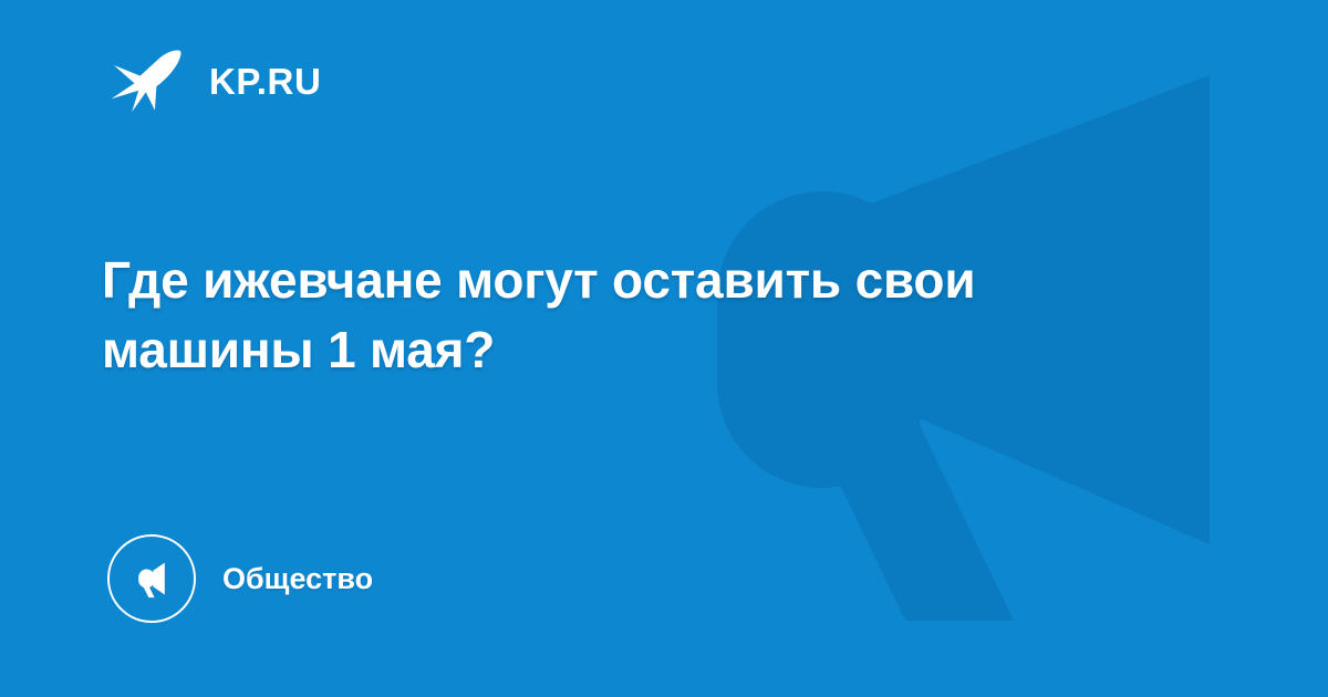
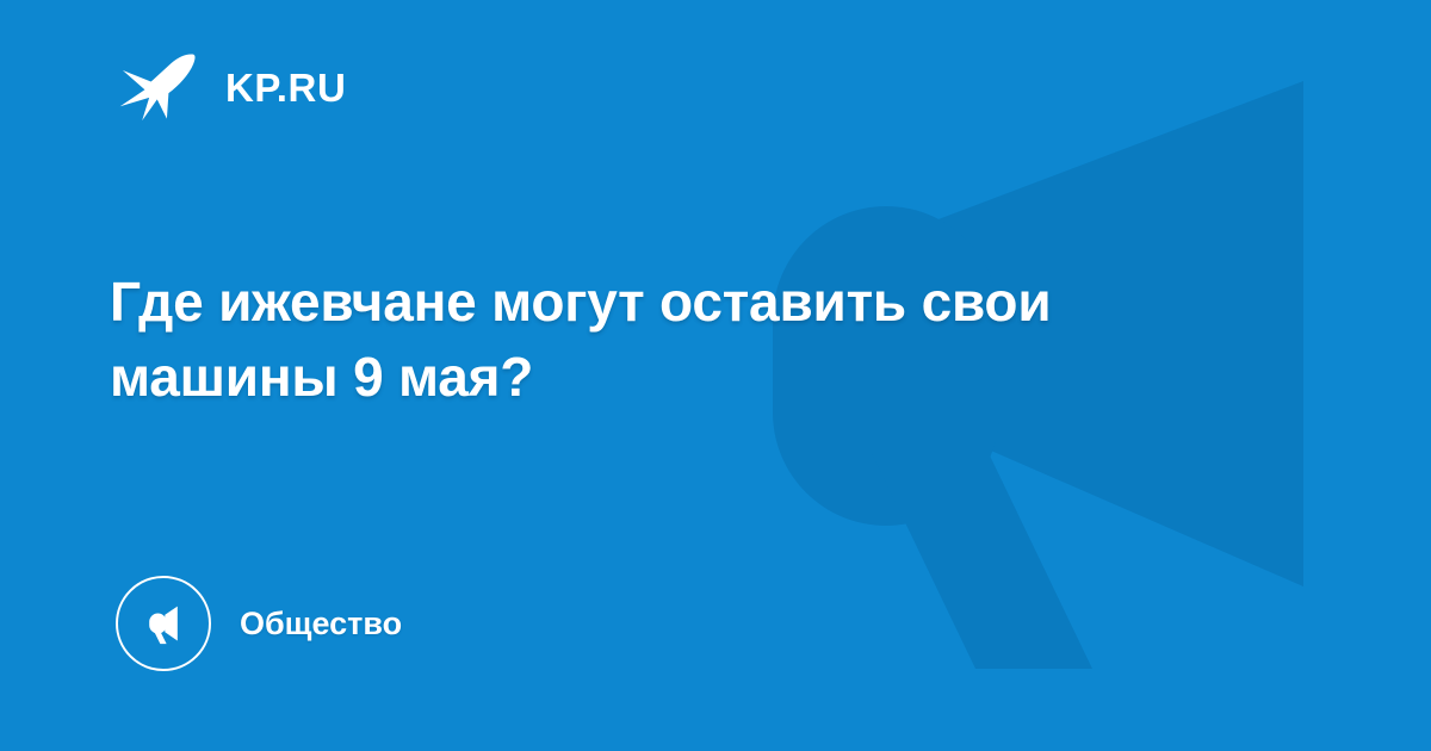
  KP.RU
- Где ижевчане могут оставить свои машины 1 мая?
+ Где ижевчане могут оставить свои машины 9 мая?
  Общество
